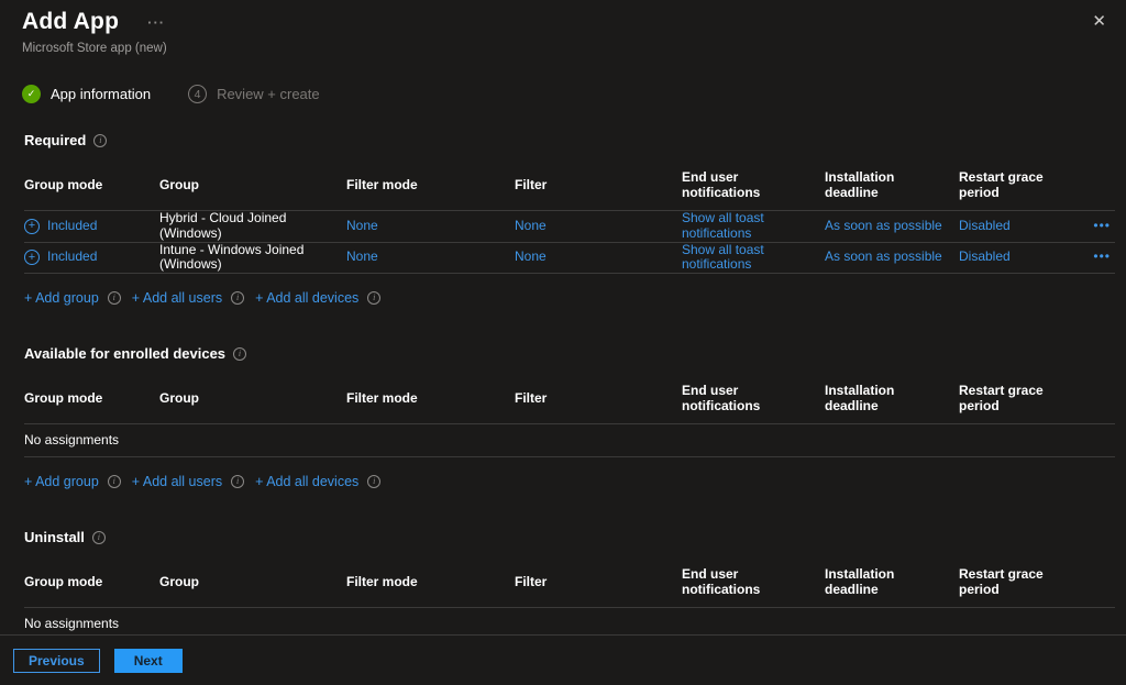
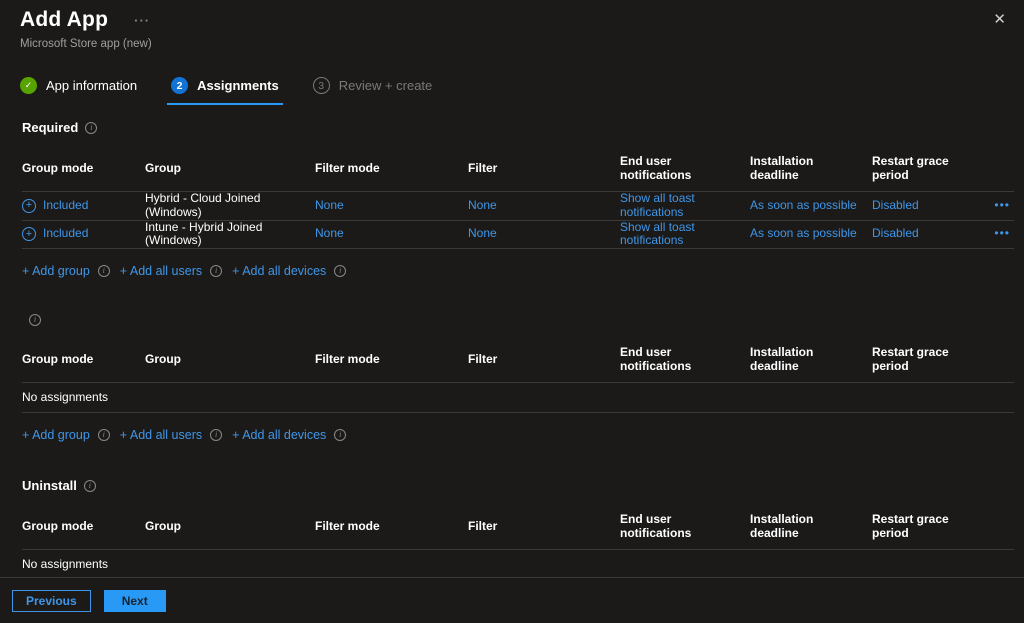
  Add App
  ···
  Microsoft Store app (new)
  ✕
  ✓
  App information
+ 2
+ Assignments
- 4
+ 3
  Review + create
  Required
  i
  Group mode
  Group
  Filter mode
  Filter
  End user notifications
  Installation deadline
  Restart grace period
  +
  Included
  Hybrid - Cloud Joined (Windows)
  None
  None
  Show all toast notifications
  As soon as possible
  Disabled
  •••
  +
  Included
- Intune - Windows Joined (Windows)
+ Intune - Hybrid Joined (Windows)
  None
  None
  Show all toast notifications
  As soon as possible
  Disabled
  •••
  + Add group
  i
  + Add all users
  i
  + Add all devices
  i
- Available for enrolled devices
  i
  Group mode
  Group
  Filter mode
  Filter
  End user notifications
  Installation deadline
  Restart grace period
  No assignments
  + Add group
  i
  + Add all users
  i
  + Add all devices
  i
  Uninstall
  i
  Group mode
  Group
  Filter mode
  Filter
  End user notifications
  Installation deadline
  Restart grace period
  No assignments
  Previous
  Next
